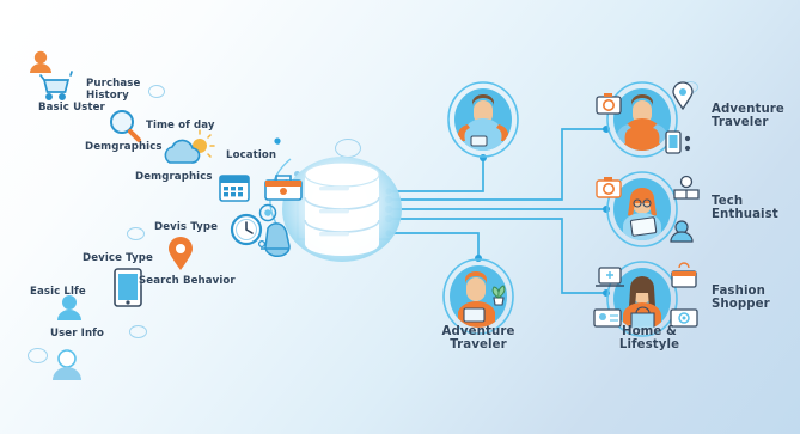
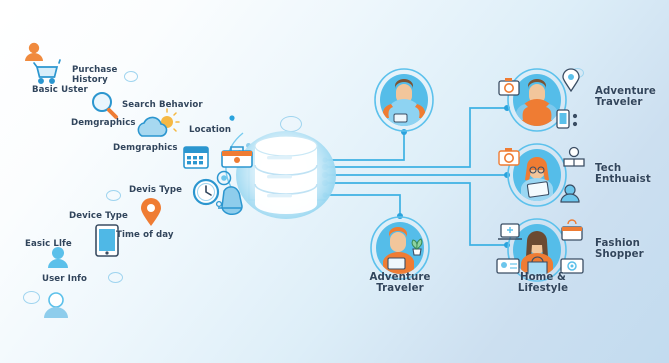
  Basic Uster
  Purchase
  History
- Time of day
+ Search Behavior
  Demgraphics
  Location
  Demgraphics
  Devis Type
  Device Type
- Search Behavior
+ Time of day
  Easic Llfe
  User Info
  Adventure
  Traveler
  Tech
  Enthuaist
  Fashion
  Shopper
  Adventure
  Traveler
  Home &
  Lifestyle
